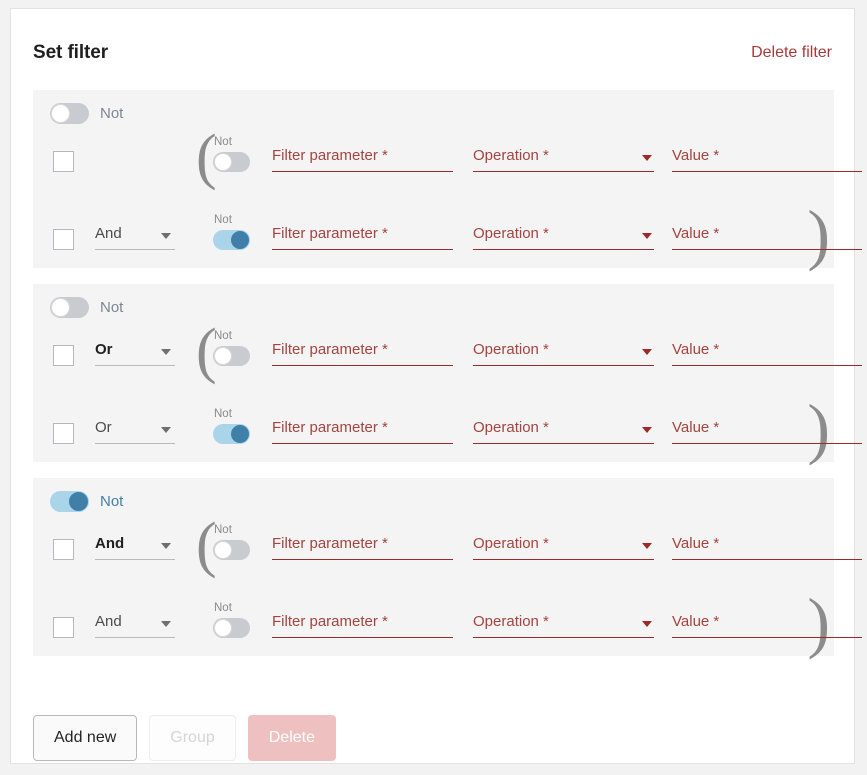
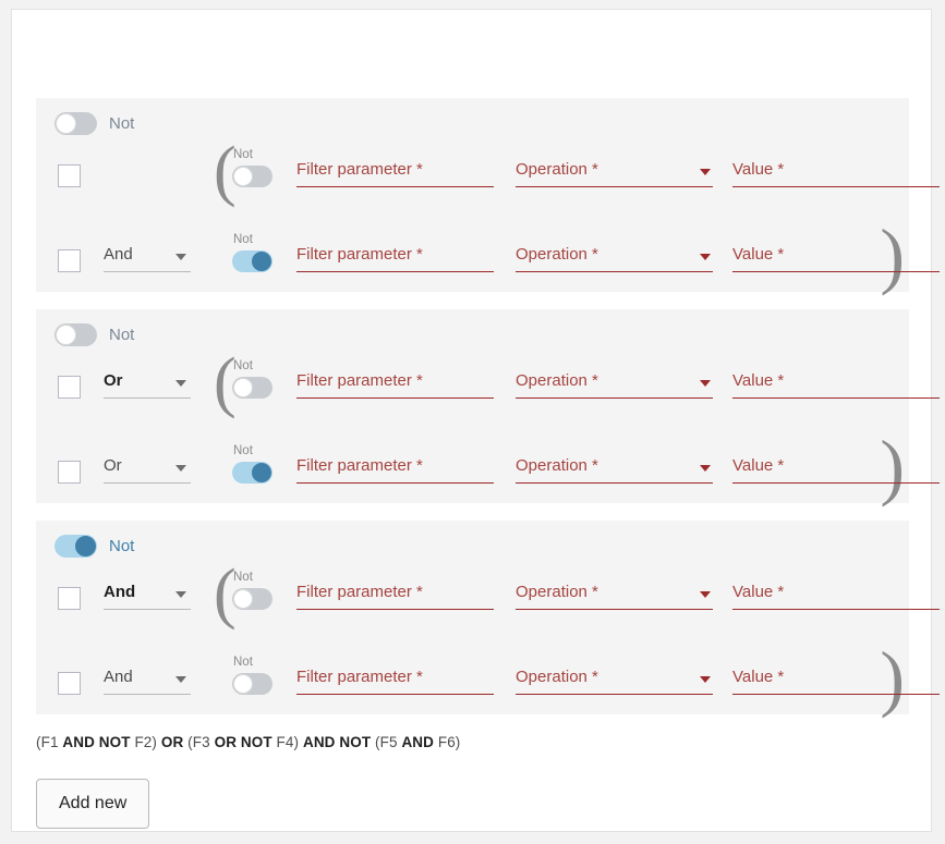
- Set filter
- Delete filter
  Not
  (
  Not
  Filter parameter *
  Operation *
  Value *
  And
  )
  Not
  Filter parameter *
  Operation *
  Value *
  Not
  Or
  (
  Not
  Filter parameter *
  Operation *
  Value *
  Or
  )
  Not
  Filter parameter *
  Operation *
  Value *
  Not
  And
  (
  Not
  Filter parameter *
  Operation *
  Value *
  And
  )
  Not
  Filter parameter *
  Operation *
  Value *
+ (F1 AND NOT F2) OR (F3 OR NOT F4) AND NOT (F5 AND F6)
  Add new
- Group
- Delete
